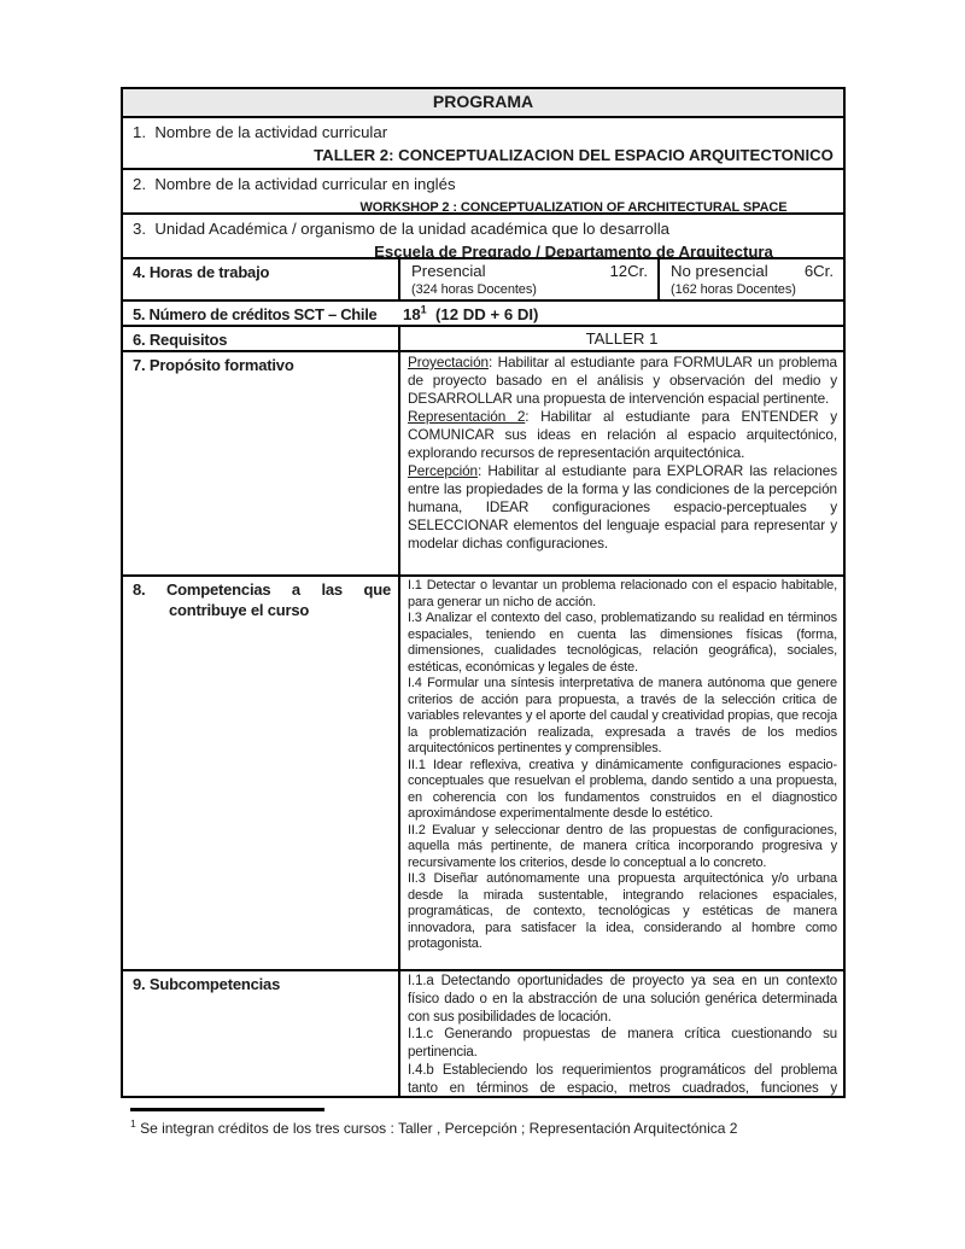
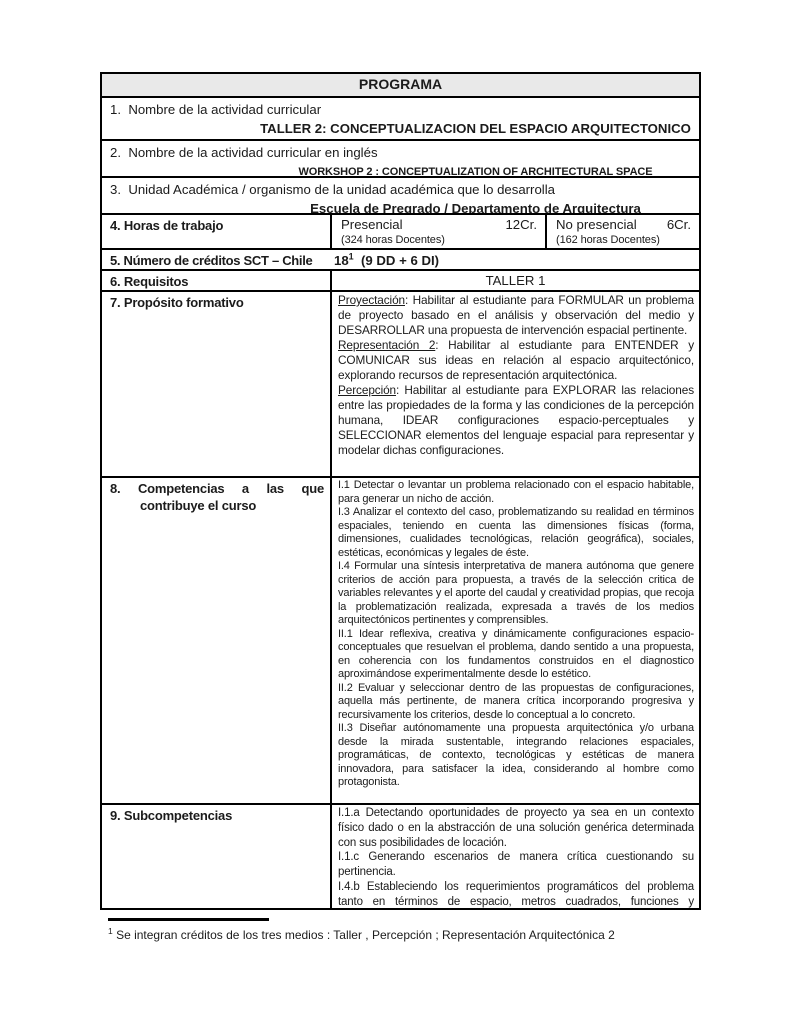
  PROGRAMA
  1. Nombre de la actividad curricular
  TALLER 2: CONCEPTUALIZACION DEL ESPACIO ARQUITECTONICO
  2. Nombre de la actividad curricular en inglés
  WORKSHOP 2 : CONCEPTUALIZATION OF ARCHITECTURAL SPACE
  3. Unidad Académica / organismo de la unidad académica que lo desarrolla
  Escuela de Pregrado / Departamento de Arquitectura
  4. Horas de trabajo
  Presencial
  12Cr.
  (324 horas Docentes)
  No presencial
  6Cr.
  (162 horas Docentes)
  5. Número de créditos SCT – Chile
- 181 (12 DD + 6 DI)
+ 181 (9 DD + 6 DI)
  6. Requisitos
  TALLER 1
  7. Propósito formativo
  Proyectación: Habilitar al estudiante para FORMULAR un problema de proyecto basado en el análisis y observación del medio y DESARROLLAR una propuesta de intervención espacial pertinente.
  Representación 2: Habilitar al estudiante para ENTENDER y COMUNICAR sus ideas en relación al espacio arquitectónico, explorando recursos de representación arquitectónica.
  Percepción: Habilitar al estudiante para EXPLORAR las relaciones entre las propiedades de la forma y las condiciones de la percepción humana, IDEAR configuraciones espacio-perceptuales y SELECCIONAR elementos del lenguaje espacial para representar y modelar dichas configuraciones.
  8. Competencias a las que
  contribuye el curso
  I.1 Detectar o levantar un problema relacionado con el espacio habitable, para generar un nicho de acción.
  I.3 Analizar el contexto del caso, problematizando su realidad en términos espaciales, teniendo en cuenta las dimensiones físicas (forma, dimensiones, cualidades tecnológicas, relación geográfica), sociales, estéticas, económicas y legales de éste.
  I.4 Formular una síntesis interpretativa de manera autónoma que genere criterios de acción para propuesta, a través de la selección critica de variables relevantes y el aporte del caudal y creatividad propias, que recoja la problematización realizada, expresada a través de los medios arquitectónicos pertinentes y comprensibles.
  II.1 Idear reflexiva, creativa y dinámicamente configuraciones espacio-conceptuales que resuelvan el problema, dando sentido a una propuesta, en coherencia con los fundamentos construidos en el diagnostico aproximándose experimentalmente desde lo estético.
  II.2 Evaluar y seleccionar dentro de las propuestas de configuraciones, aquella más pertinente, de manera crítica incorporando progresiva y recursivamente los criterios, desde lo conceptual a lo concreto.
  II.3 Diseñar autónomamente una propuesta arquitectónica y/o urbana desde la mirada sustentable, integrando relaciones espaciales, programáticas, de contexto, tecnológicas y estéticas de manera innovadora, para satisfacer la idea, considerando al hombre como protagonista.
  9. Subcompetencias
  I.1.a Detectando oportunidades de proyecto ya sea en un contexto físico dado o en la abstracción de una solución genérica determinada con sus posibilidades de locación.
- I.1.c Generando propuestas de manera crítica cuestionando su pertinencia.
+ I.1.c Generando escenarios de manera crítica cuestionando su pertinencia.
  I.4.b Estableciendo los requerimientos programáticos del problema tanto en términos de espacio, metros cuadrados, funciones y
- 1 Se integran créditos de los tres cursos : Taller , Percepción ; Representación Arquitectónica 2
+ 1 Se integran créditos de los tres medios : Taller , Percepción ; Representación Arquitectónica 2
